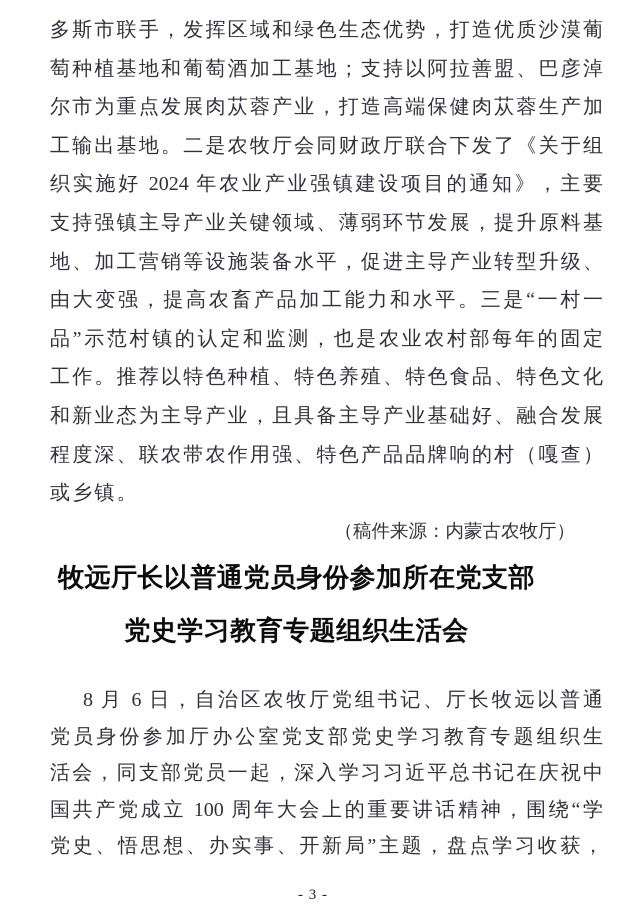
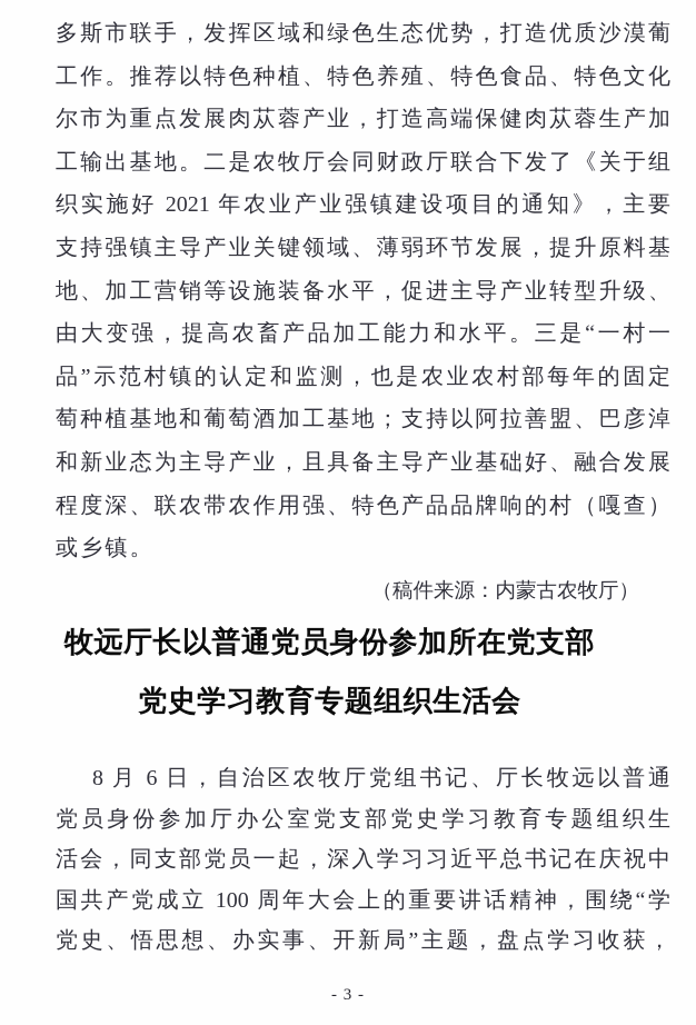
  多斯市联手，发挥区域和绿色生态优势，打造优质沙漠葡
- 萄种植基地和葡萄酒加工基地；支持以阿拉善盟、巴彦淖
+ 工作。推荐以特色种植、特色养殖、特色食品、特色文化
  尔市为重点发展肉苁蓉产业，打造高端保健肉苁蓉生产加
  工输出基地。二是农牧厅会同财政厅联合下发了《关于组
- 织实施好 2024 年农业产业强镇建设项目的通知》，主要
+ 织实施好 2021 年农业产业强镇建设项目的通知》，主要
  支持强镇主导产业关键领域、薄弱环节发展，提升原料基
  地、加工营销等设施装备水平，促进主导产业转型升级、
  由大变强，提高农畜产品加工能力和水平。三是“一村一
  品”示范村镇的认定和监测，也是农业农村部每年的固定
- 工作。推荐以特色种植、特色养殖、特色食品、特色文化
+ 萄种植基地和葡萄酒加工基地；支持以阿拉善盟、巴彦淖
  和新业态为主导产业，且具备主导产业基础好、融合发展
  程度深、联农带农作用强、特色产品品牌响的村（嘎查）
  或乡镇。
  （稿件来源：内蒙古农牧厅）
  牧远厅长以普通党员身份参加所在党支部
  党史学习教育专题组织生活会
  8 月 6 日，自治区农牧厅党组书记、厅长牧远以普通
  党员身份参加厅办公室党支部党史学习教育专题组织生
  活会，同支部党员一起，深入学习习近平总书记在庆祝中
  国共产党成立 100 周年大会上的重要讲话精神，围绕“学
  党史、悟思想、办实事、开新局”主题，盘点学习收获，
  - 3 -
